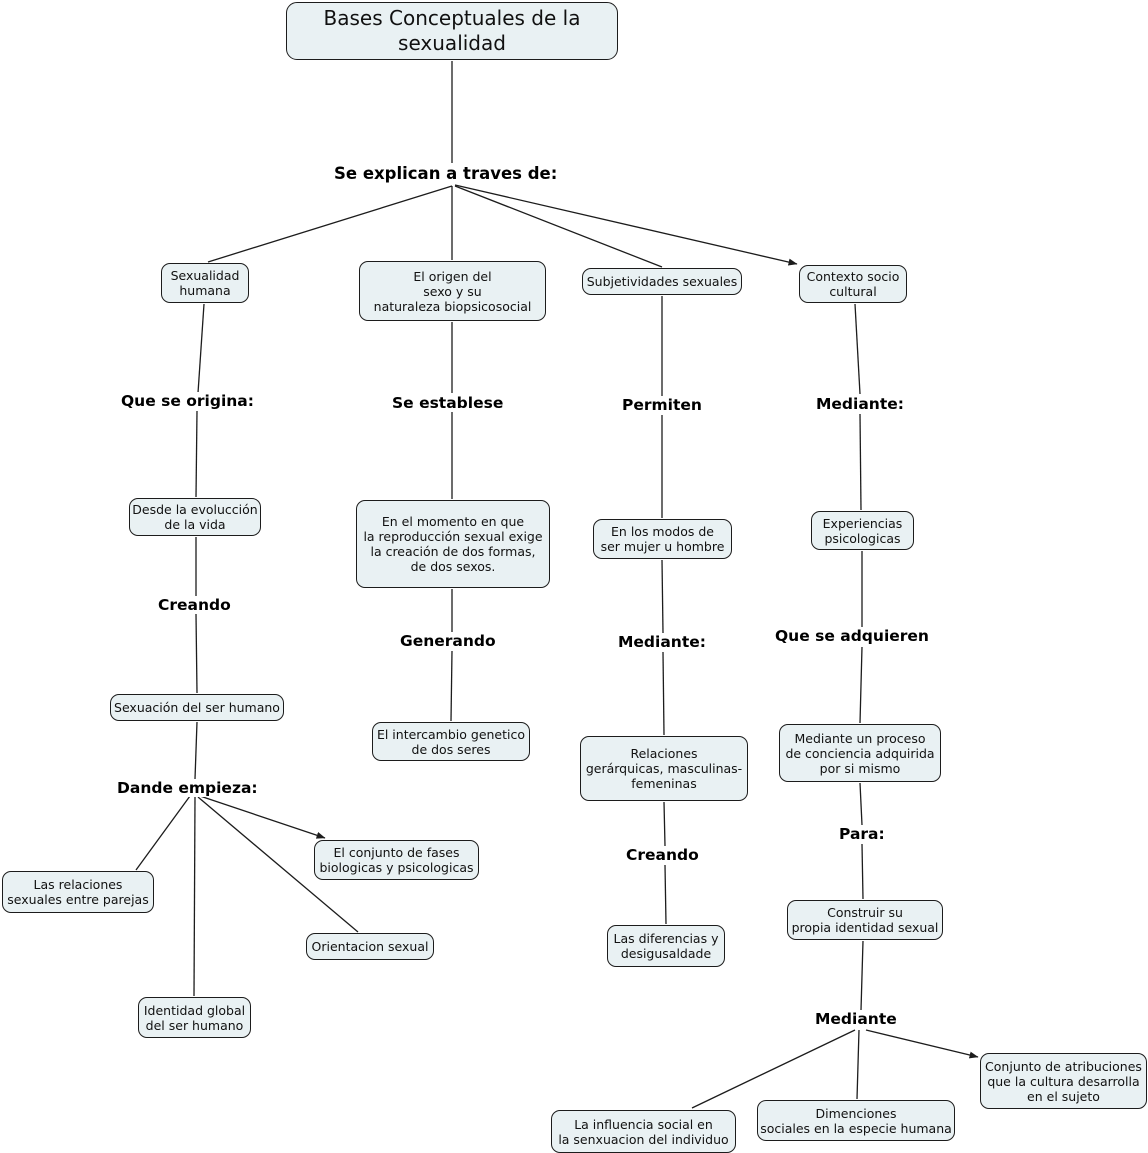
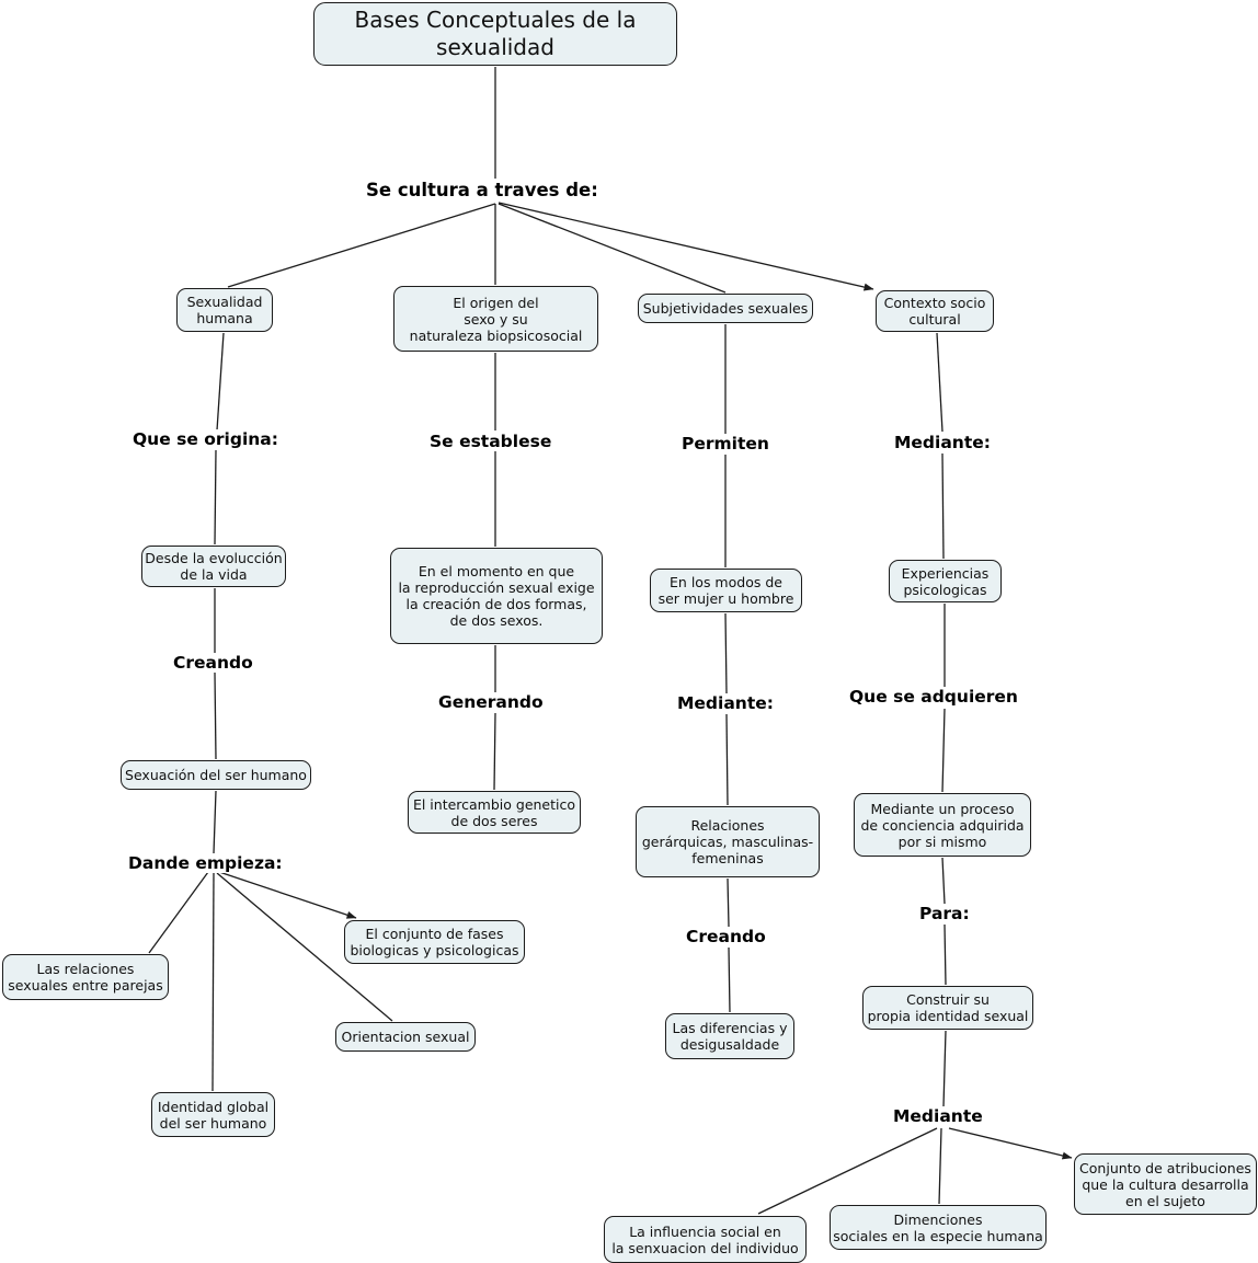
  Bases Conceptuales de la
  sexualidad
  Sexualidad
  humana
  El origen del
  sexo y su
  naturaleza biopsicosocial
  Subjetividades sexuales
  Contexto socio
  cultural
  Desde la evolucción
  de la vida
  En el momento en que
  la reproducción sexual exige
  la creación de dos formas,
  de dos sexos.
  En los modos de
  ser mujer u hombre
  Experiencias
  psicologicas
  Sexuación del ser humano
  El intercambio genetico
  de dos seres
  Relaciones
  gerárquicas, masculinas-
  femeninas
  Mediante un proceso
  de conciencia adquirida
  por si mismo
  El conjunto de fases
  biologicas y psicologicas
  Las relaciones
  sexuales entre parejas
  Orientacion sexual
  Identidad global
  del ser humano
  Las diferencias y
  desigusaldade
  Construir su
  propia identidad sexual
  La influencia social en
  la senxuacion del individuo
  Dimenciones
  sociales en la especie humana
  Conjunto de atribuciones
  que la cultura desarrolla
  en el sujeto
- Se explican a traves de:
+ Se cultura a traves de:
  Que se origina:
  Se establese
  Permiten
  Mediante:
  Creando
  Generando
  Mediante:
  Que se adquieren
  Dande empieza:
  Creando
  Para:
  Mediante
